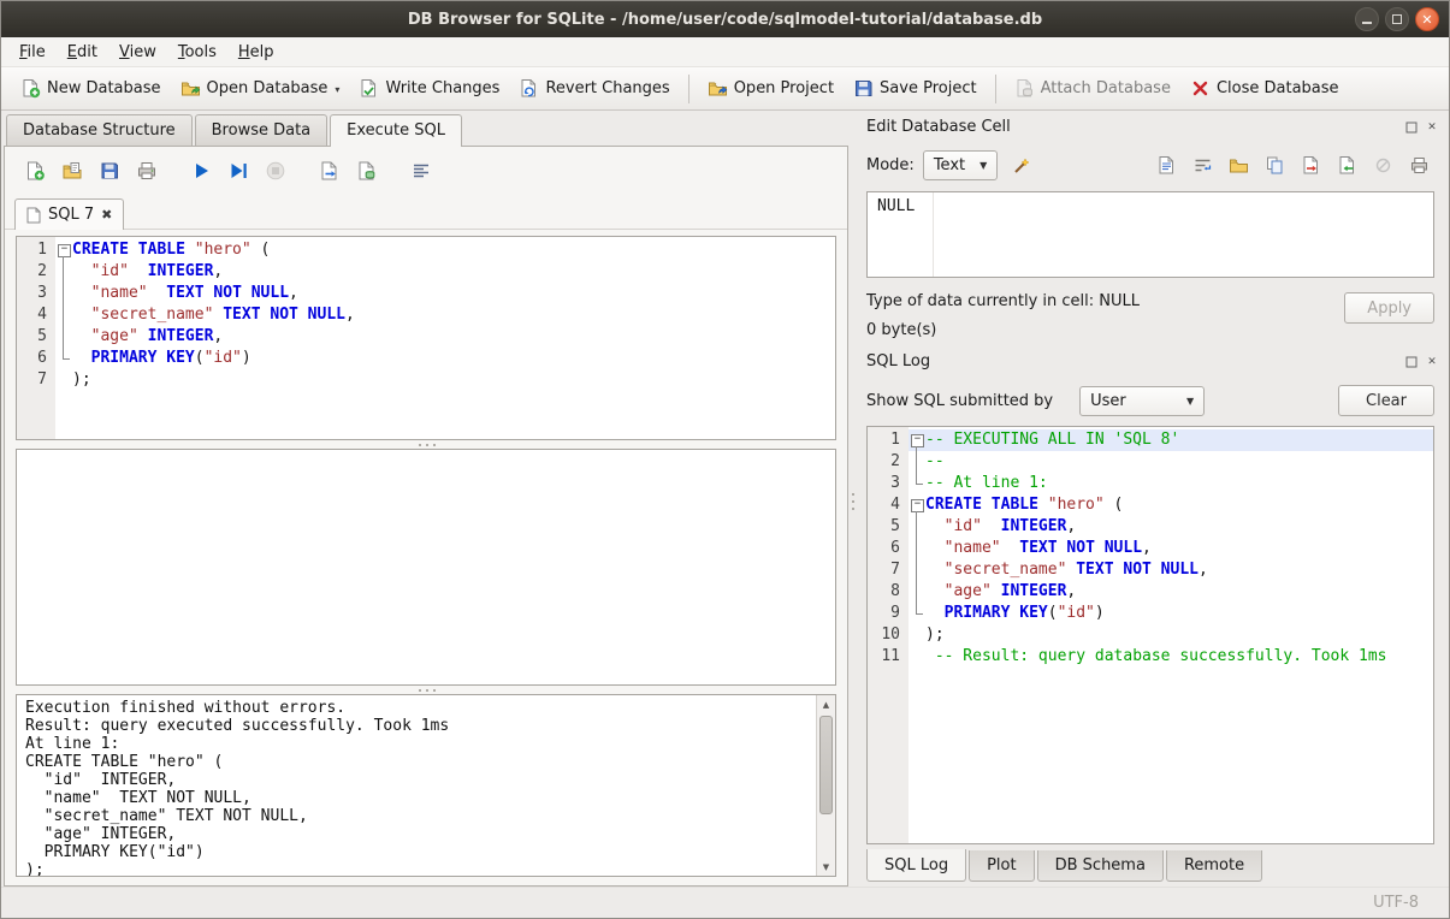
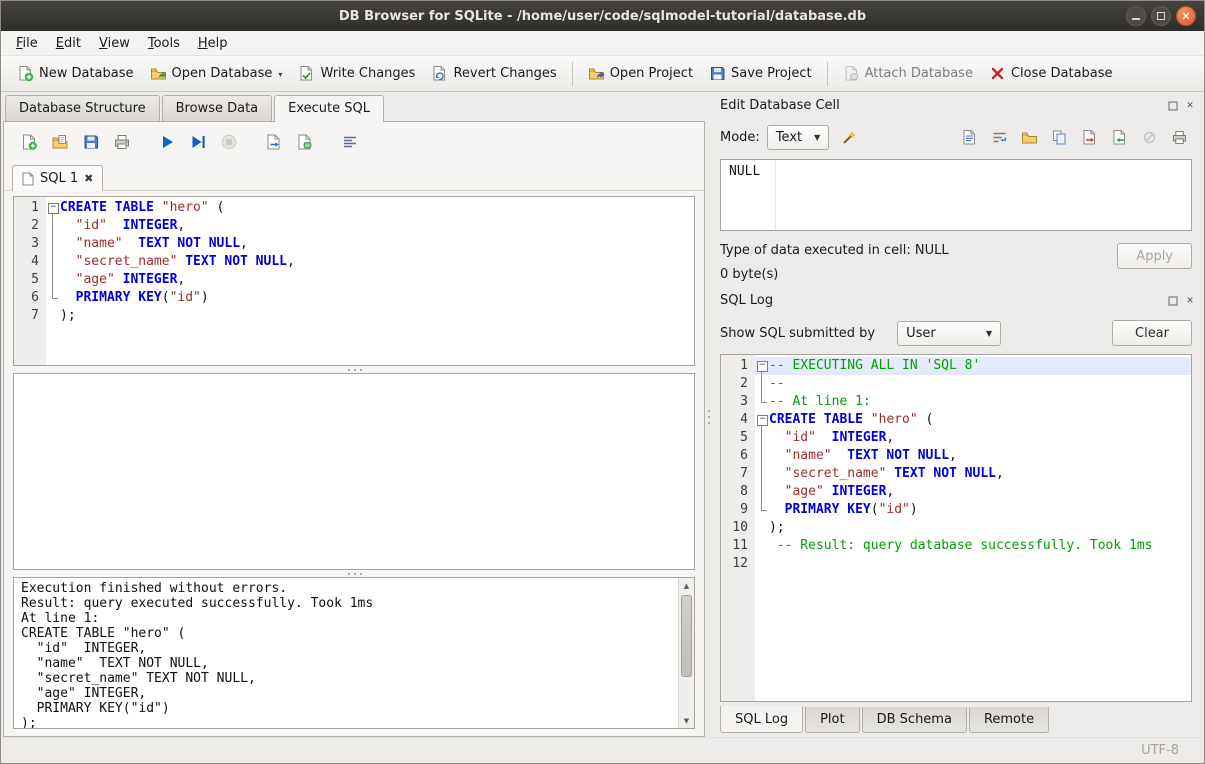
  DB Browser for SQLite - /home/user/code/sqlmodel-tutorial/database.db
  ✕
  File
  Edit
  View
  Tools
  Help
  New Database
  Open Database
  ▾
  Write Changes
  Revert Changes
  Open Project
  Save Project
  Attach Database
  Close Database
  Database Structure
  Browse Data
  Execute SQL
- SQL 7
+ SQL 1
  ✖
  1
  CREATE TABLE "hero" (
  2
  "id" INTEGER,
  3
  "name" TEXT NOT NULL,
  4
  "secret_name" TEXT NOT NULL,
  5
  "age" INTEGER,
  6
  PRIMARY KEY("id")
  7
  );
  Execution finished without errors.
  Result: query executed successfully. Took 1ms
  At line 1:
  CREATE TABLE "hero" (
  "id" INTEGER,
  "name" TEXT NOT NULL,
  "secret_name" TEXT NOT NULL,
  "age" INTEGER,
  PRIMARY KEY("id")
  );
  ▲
  ▼
  Edit Database Cell
  ✕
  Mode:
  Text
  ▼
  NULL
- Type of data currently in cell: NULL
+ Type of data executed in cell: NULL
  0 byte(s)
  Apply
  SQL Log
  ✕
  Show SQL submitted by
  User
  ▼
  Clear
  1
  -- EXECUTING ALL IN 'SQL 8'
  2
  --
  3
  -- At line 1:
  4
  CREATE TABLE "hero" (
  5
  "id" INTEGER,
  6
  "name" TEXT NOT NULL,
  7
  "secret_name" TEXT NOT NULL,
  8
  "age" INTEGER,
  9
  PRIMARY KEY("id")
  10
  );
  11
  -- Result: query database successfully. Took 1ms
+ 12
  SQL Log
  Plot
  DB Schema
  Remote
  UTF-8
